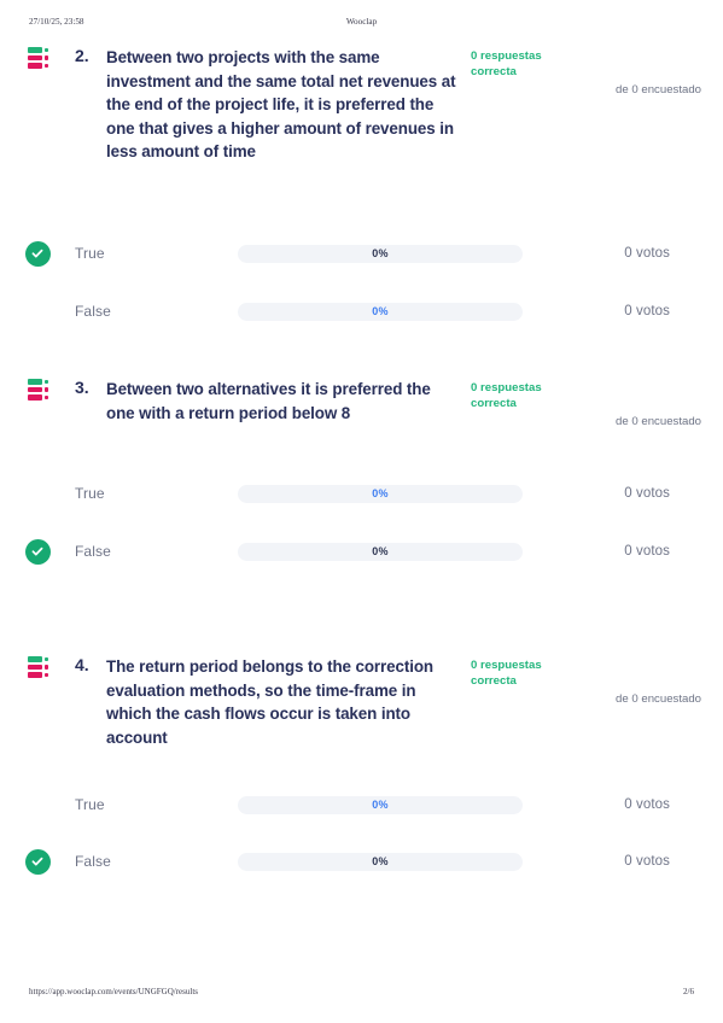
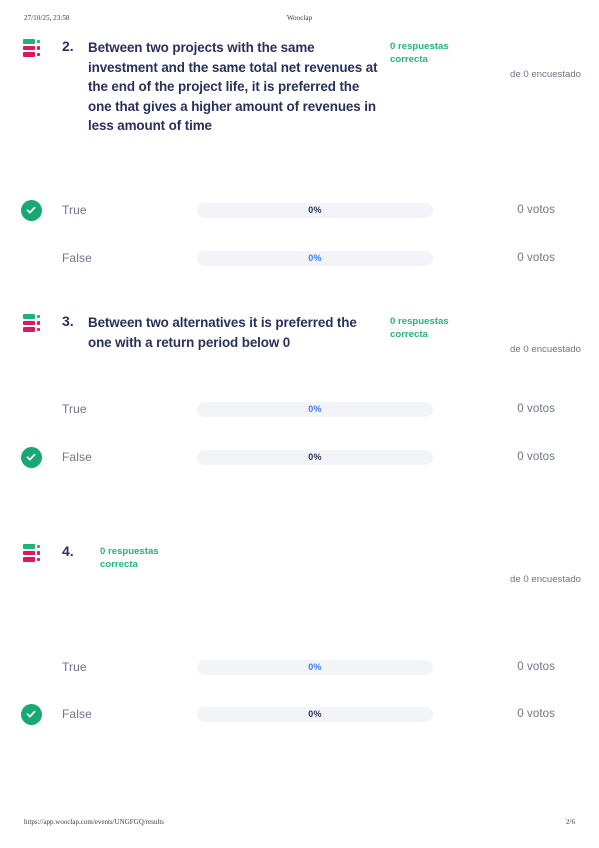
  27/10/25, 23:58
  Wooclap
  2.
  Between two projects with the same investment and the same total net revenues at the end of the project life, it is preferred the one that gives a higher amount of revenues in less amount of time
  0 respuestas correcta
  de 0 encuestado
  True
  0%
  0 votos
  False
  0%
  0 votos
  3.
- Between two alternatives it is preferred the one with a return period below 8
+ Between two alternatives it is preferred the one with a return period below 0
  0 respuestas correcta
  de 0 encuestado
  True
  0%
  0 votos
  False
  0%
  0 votos
  4.
- The return period belongs to the correction evaluation methods, so the time-frame in which the cash flows occur is taken into account
  0 respuestas correcta
  de 0 encuestado
  True
  0%
  0 votos
  False
  0%
  0 votos
  https://app.wooclap.com/events/UNGFGQ/results
  2/6
